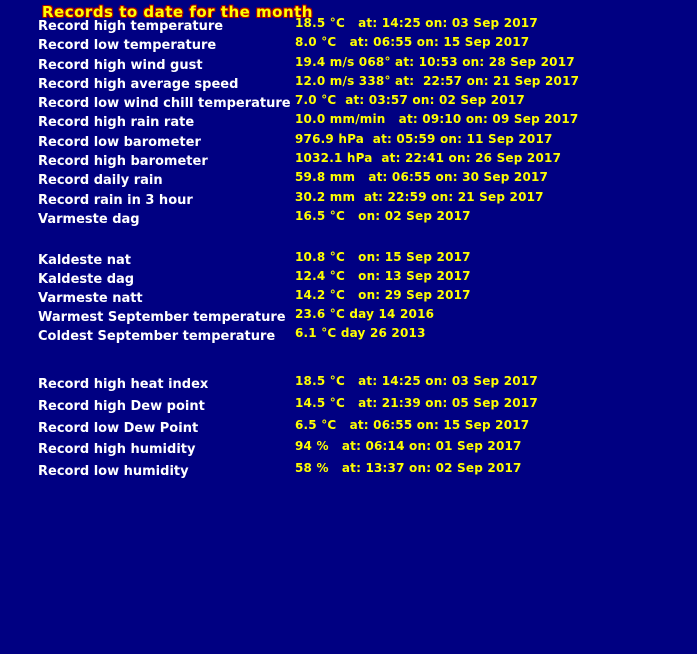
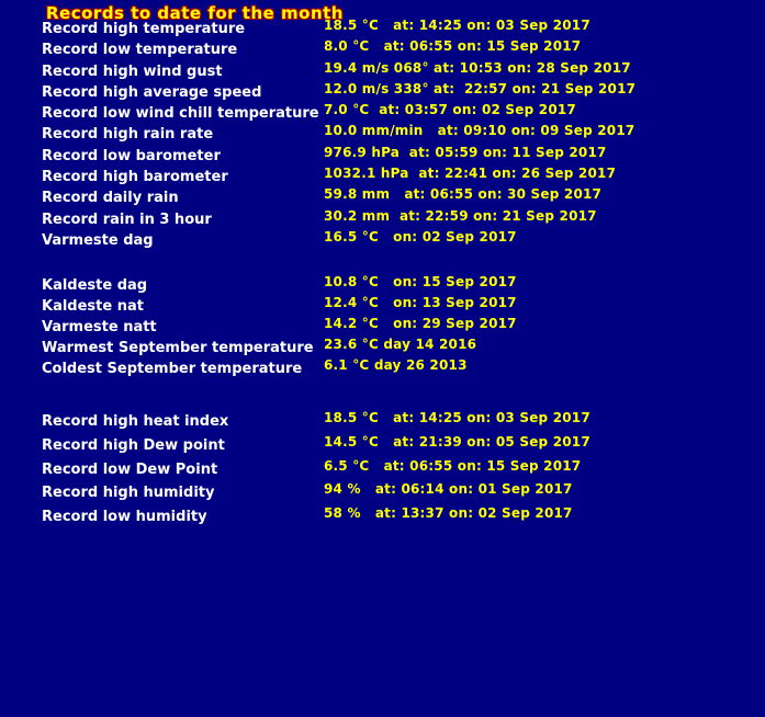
  Records to date for the month
  Record high temperature
  18.5 °C at: 14:25 on: 03 Sep 2017
  Record low temperature
  8.0 °C at: 06:55 on: 15 Sep 2017
  Record high wind gust
  19.4 m/s 068° at: 10:53 on: 28 Sep 2017
  Record high average speed
  12.0 m/s 338° at: 22:57 on: 21 Sep 2017
  Record low wind chill temperature
  7.0 °C at: 03:57 on: 02 Sep 2017
  Record high rain rate
  10.0 mm/min at: 09:10 on: 09 Sep 2017
  Record low barometer
  976.9 hPa at: 05:59 on: 11 Sep 2017
  Record high barometer
  1032.1 hPa at: 22:41 on: 26 Sep 2017
  Record daily rain
  59.8 mm at: 06:55 on: 30 Sep 2017
  Record rain in 3 hour
  30.2 mm at: 22:59 on: 21 Sep 2017
  Varmeste dag
  16.5 °C on: 02 Sep 2017
- Kaldeste nat
+ Kaldeste dag
  10.8 °C on: 15 Sep 2017
- Kaldeste dag
+ Kaldeste nat
  12.4 °C on: 13 Sep 2017
  Varmeste natt
  14.2 °C on: 29 Sep 2017
  Warmest September temperature
  23.6 °C day 14 2016
  Coldest September temperature
  6.1 °C day 26 2013
  Record high heat index
  18.5 °C at: 14:25 on: 03 Sep 2017
  Record high Dew point
  14.5 °C at: 21:39 on: 05 Sep 2017
  Record low Dew Point
  6.5 °C at: 06:55 on: 15 Sep 2017
  Record high humidity
  94 % at: 06:14 on: 01 Sep 2017
  Record low humidity
  58 % at: 13:37 on: 02 Sep 2017
